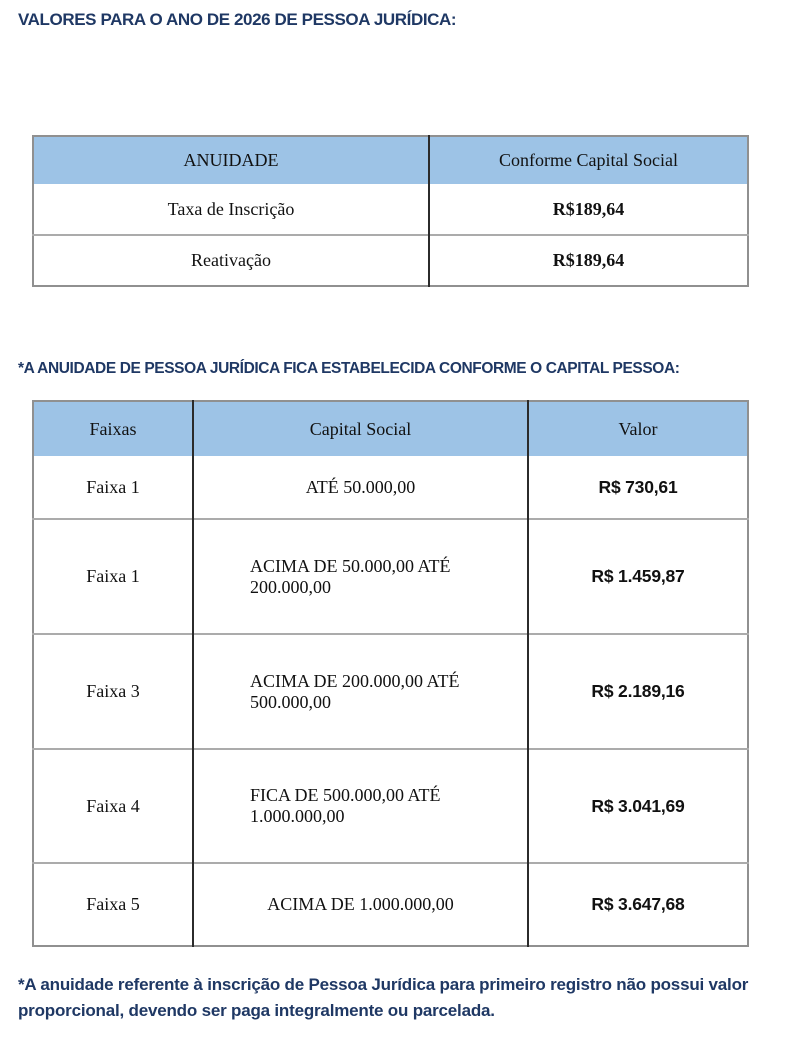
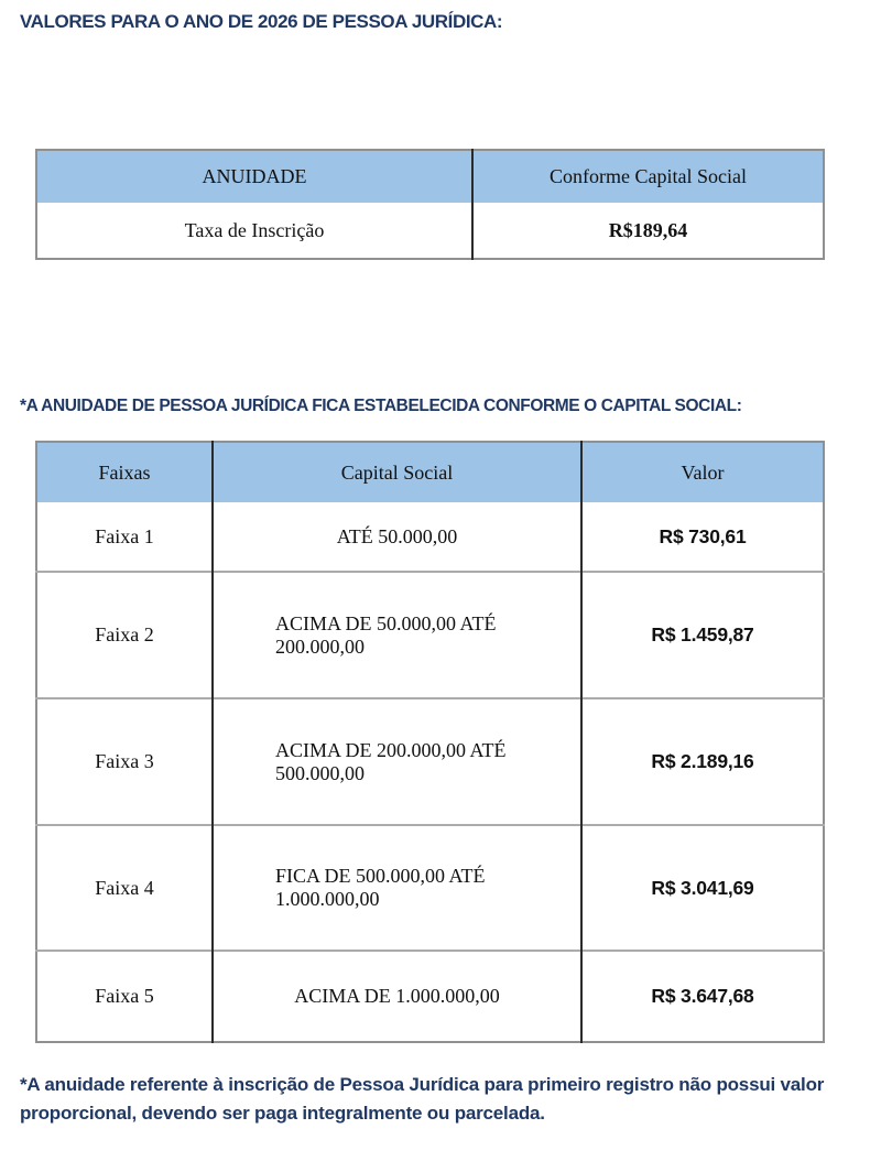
  VALORES PARA O ANO DE 2026 DE PESSOA JURÍDICA:
  ANUIDADE	Conforme Capital Social
  Taxa de Inscrição	R$189,64
- Reativação	R$189,64
- *A ANUIDADE DE PESSOA JURÍDICA FICA ESTABELECIDA CONFORME O CAPITAL PESSOA:
+ *A ANUIDADE DE PESSOA JURÍDICA FICA ESTABELECIDA CONFORME O CAPITAL SOCIAL:
  Faixas	Capital Social	Valor
  Faixa 1	ATÉ 50.000,00	R$ 730,61
- Faixa 1	ACIMA DE 50.000,00 ATÉ 200.000,00	R$ 1.459,87
+ Faixa 2	ACIMA DE 50.000,00 ATÉ 200.000,00	R$ 1.459,87
  Faixa 3	ACIMA DE 200.000,00 ATÉ 500.000,00	R$ 2.189,16
  Faixa 4	FICA DE 500.000,00 ATÉ 1.000.000,00	R$ 3.041,69
  Faixa 5	ACIMA DE 1.000.000,00	R$ 3.647,68
  *A anuidade referente à inscrição de Pessoa Jurídica para primeiro registro não possui valor proporcional, devendo ser paga integralmente ou parcelada.
